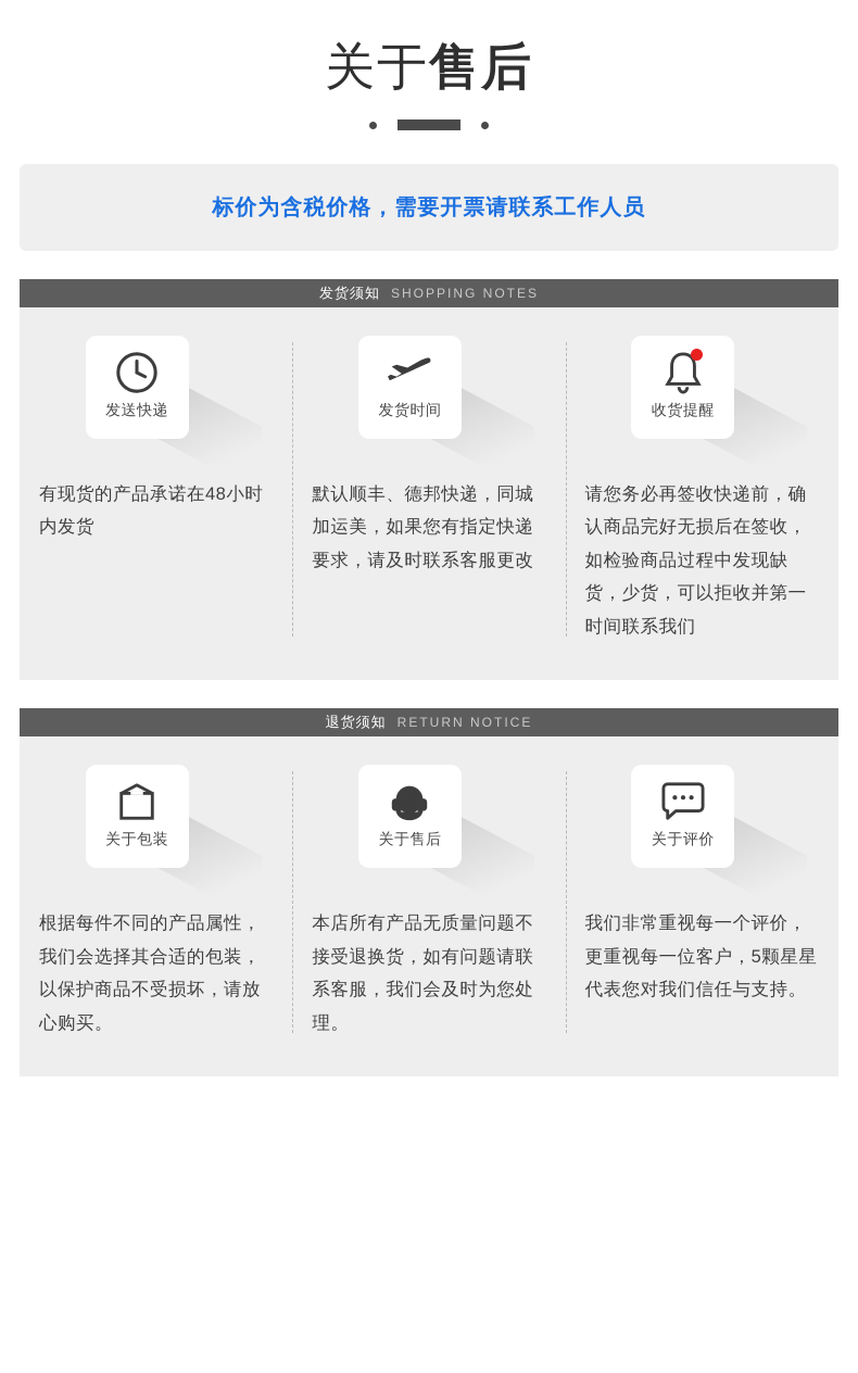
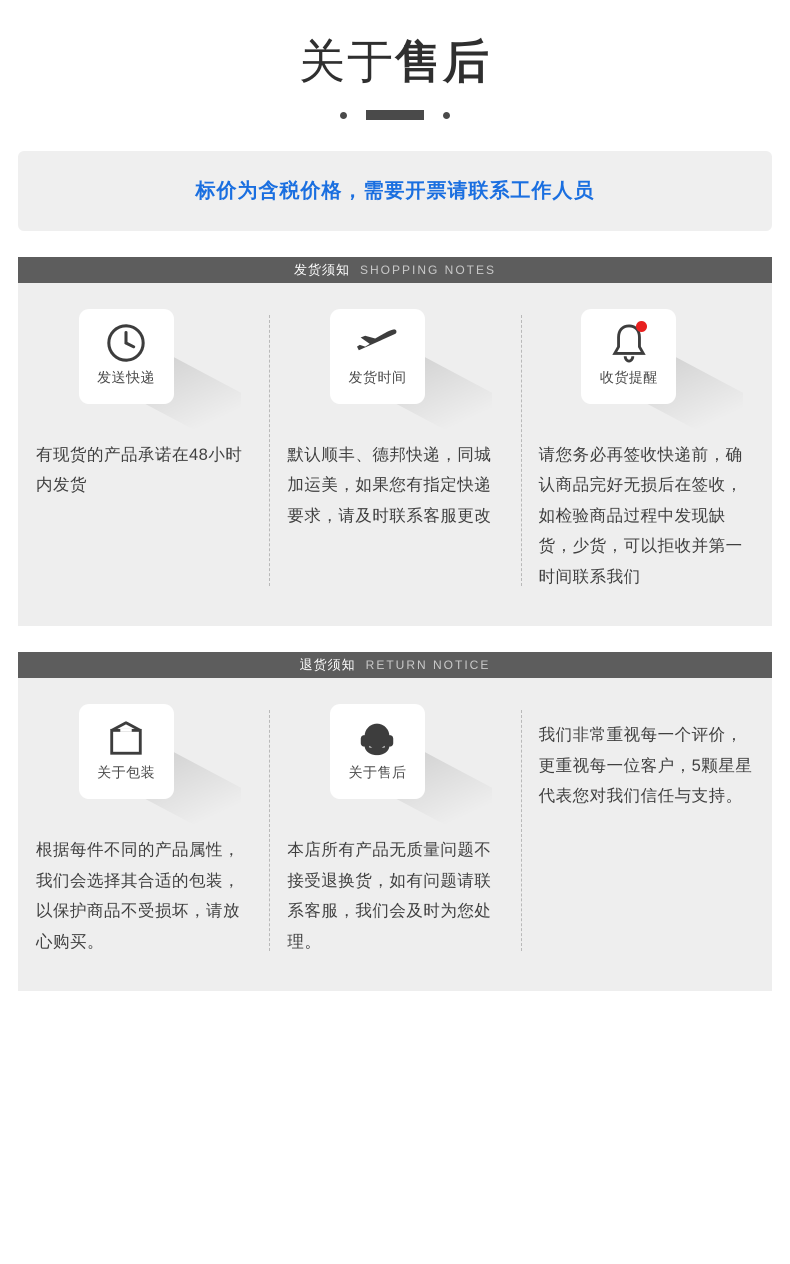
  关于售后
  标价为含税价格，需要开票请联系工作人员
  发货须知
  SHOPPING NOTES
  发送快递
  有现货的产品承诺在48小时内发货
  发货时间
  默认顺丰、德邦快递，同城加运美，如果您有指定快递要求，请及时联系客服更改
  收货提醒
  请您务必再签收快递前，确认商品完好无损后在签收，如检验商品过程中发现缺货，少货，可以拒收并第一时间联系我们
  退货须知
  RETURN NOTICE
  关于包装
  根据每件不同的产品属性，我们会选择其合适的包装，以保护商品不受损坏，请放心购买。
  关于售后
  本店所有产品无质量问题不接受退换货，如有问题请联系客服，我们会及时为您处理。
- 关于评价
  我们非常重视每一个评价，更重视每一位客户，5颗星星代表您对我们信任与支持。
